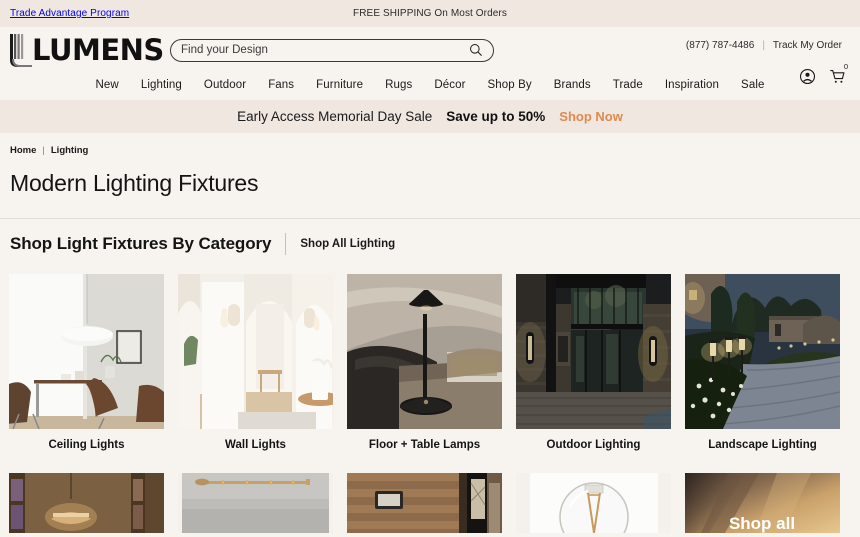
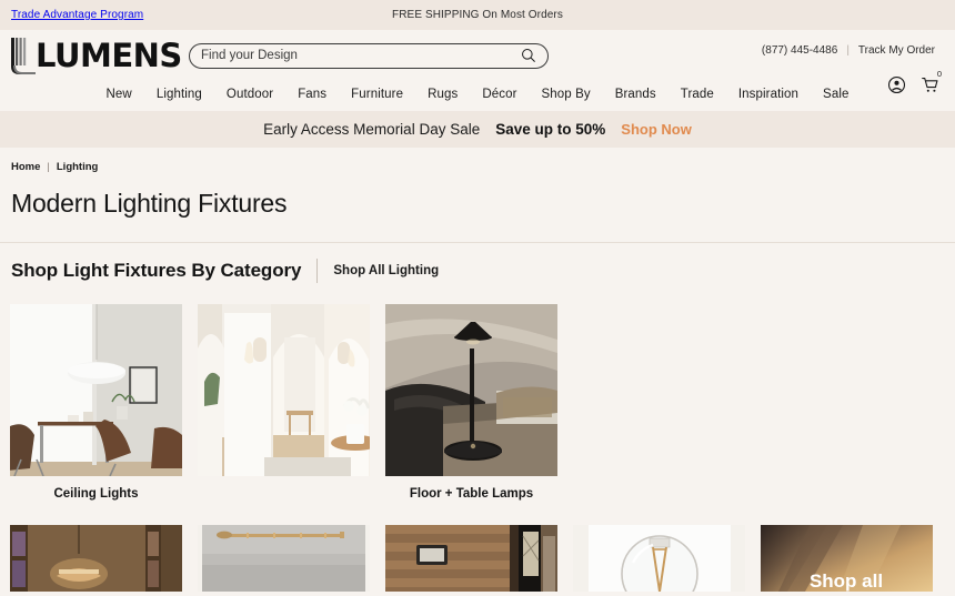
  Trade Advantage Program
  FREE SHIPPING On Most Orders
  LUMENS
  Find your Design
- (877) 787-4486
+ (877) 445-4486
  |
  Track My Order
  New
  Lighting
  Outdoor
  Fans
  Furniture
  Rugs
  Décor
  Shop By
  Brands
  Trade
  Inspiration
  Sale
  0
  Early Access Memorial Day Sale
  Save up to 50%
  Shop Now
  Home
  |
  Lighting
  Modern Lighting Fixtures
  Shop Light Fixtures By Category
  Shop All Lighting
  Ceiling Lights
- Wall Lights
  Floor + Table Lamps
- Outdoor Lighting
- Landscape Lighting
  Shop all
